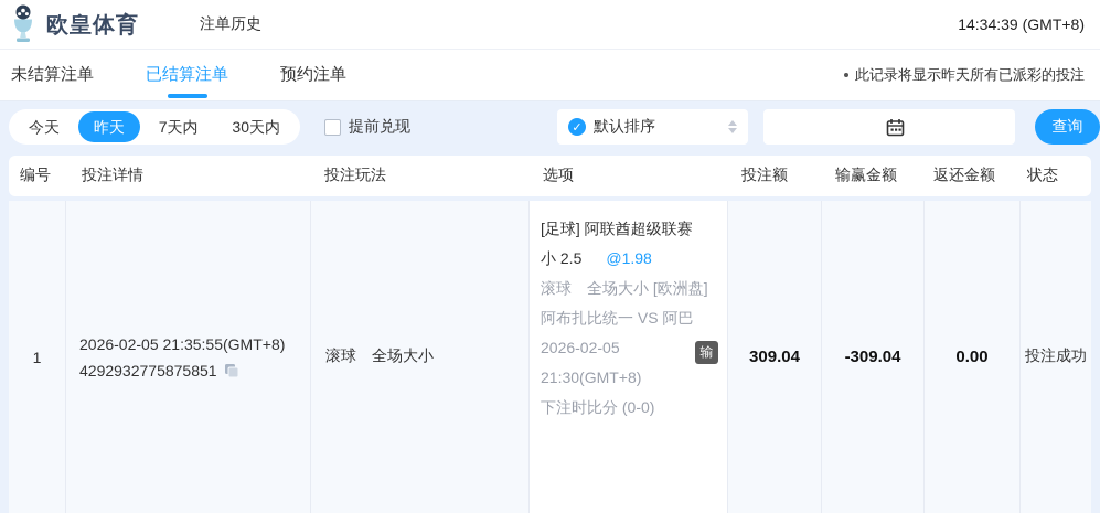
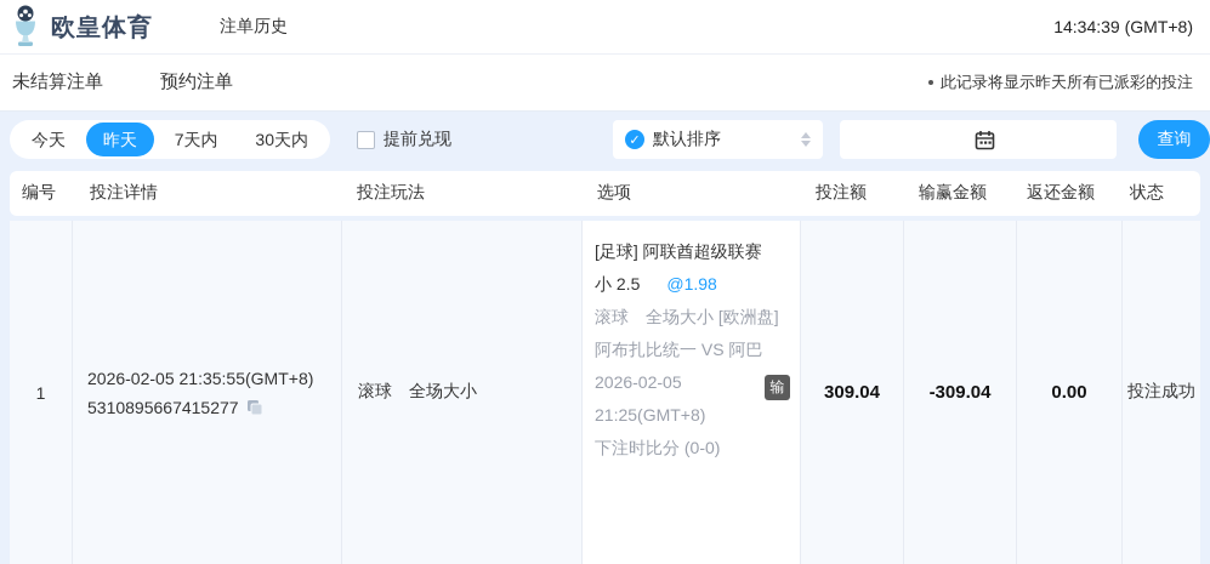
  欧皇体育
  注单历史
  14:34:39 (GMT+8)
  未结算注单
- 已结算注单
  预约注单
  此记录将显示昨天所有已派彩的投注
  今天
  昨天
  7天内
  30天内
  提前兑现
  ✓
  默认排序
  查询
  编号
  投注详情
  投注玩法
  选项
  投注额
  输赢金额
  返还金额
  状态
  1
  2026-02-05 21:35:55(GMT+8)
- 4292932775875851
+ 5310895667415277
  滚球 全场大小
  [足球] 阿联酋超级联赛
  小 2.5 @1.98
  滚球 全场大小 [欧洲盘]
  阿布扎比统一 VS 阿巴
- 2026-02-05 21:30(GMT+8)
+ 2026-02-05 21:25(GMT+8)
  下注时比分 (0-0)
  输
  309.04
  -309.04
  0.00
  投注成功
